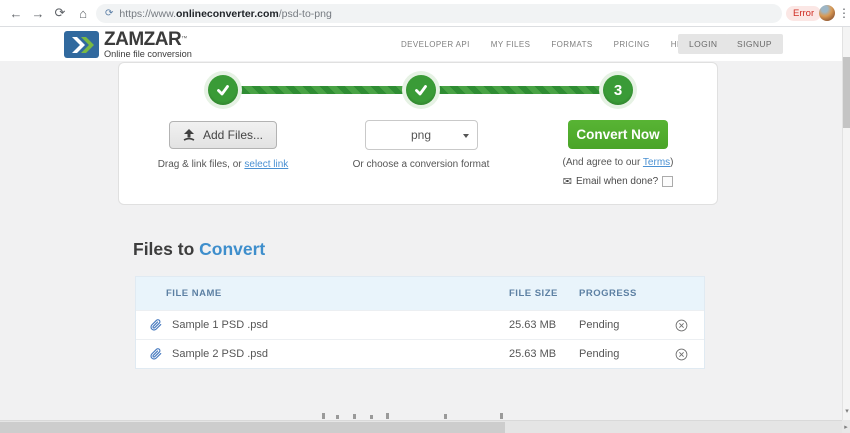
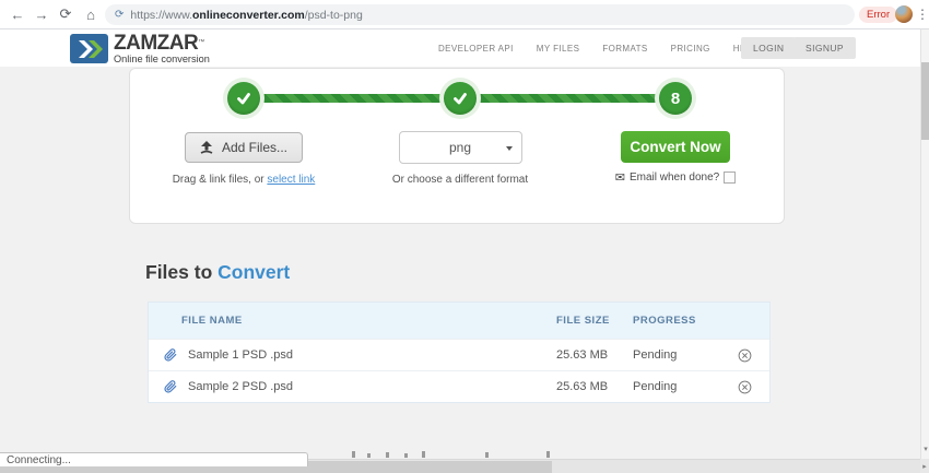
  ←
  →
  ⟳
  ⌂
  ⟳
  https://www.onlineconverter.com/psd-to-png
  Error
  ⋮
  ZAMZAR
  Online file conversion
  DEVELOPER API
  MY FILES
  FORMATS
  PRICING
  LOGIN
  SIGNUP
- 3
+ 8
  Add Files...
  Drag & link files, or select link
  png
- Or choose a conversion format
+ Or choose a different format
  Convert Now
- (And agree to our Terms)
  ✉
  Email when done?
  Files to Convert
  FILE NAME
  FILE SIZE
  PROGRESS
  Sample 1 PSD .psd
  25.63 MB
  Pending
  Sample 2 PSD .psd
  25.63 MB
  Pending
+ Connecting...
